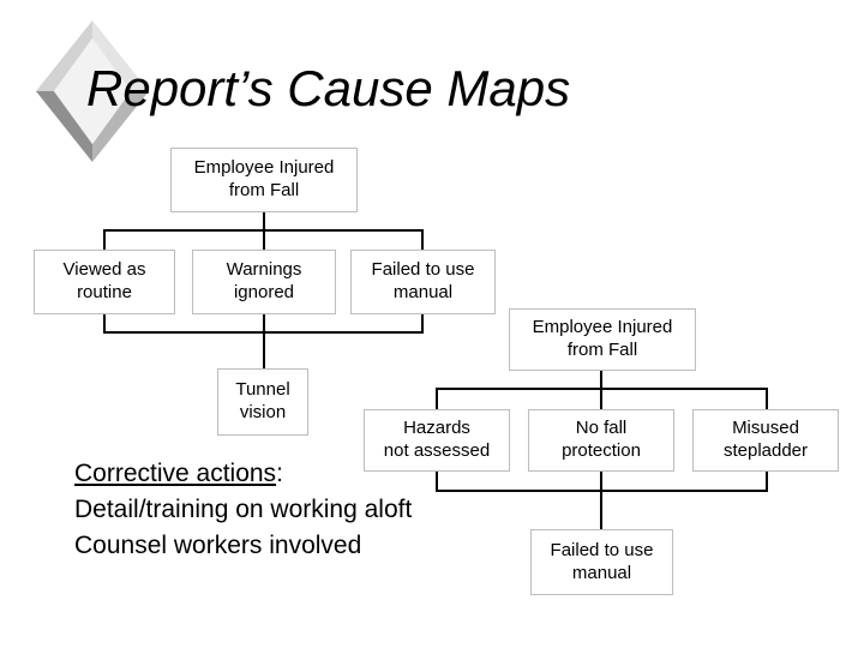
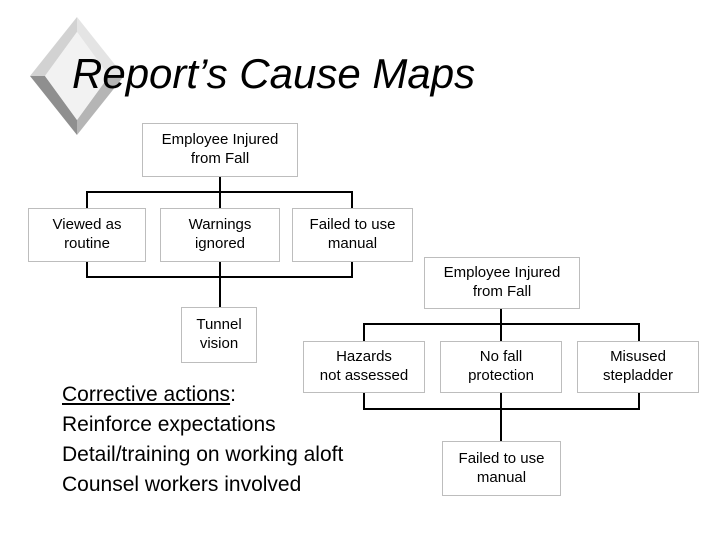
  Report’s Cause Maps
  Employee Injured
  from Fall
  Viewed as
  routine
  Warnings
  ignored
  Failed to use
  manual
  Tunnel
  vision
  Employee Injured
  from Fall
  Hazards
  not assessed
  No fall
  protection
  Misused
  stepladder
  Failed to use
  manual
  Corrective actions:
+ Reinforce expectations
  Detail/training on working aloft
  Counsel workers involved
